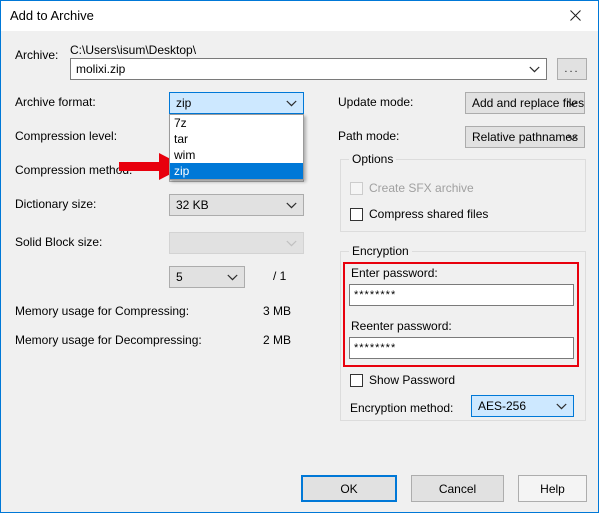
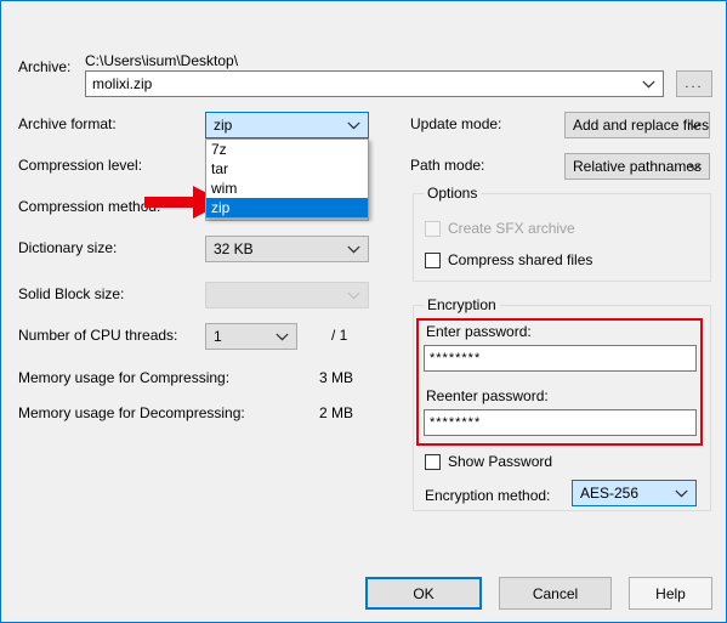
- Add to Archive
  Archive:
  C:\Users\isum\Desktop\
  molixi.zip
  ...
  Archive format:
  Compression level:
  Compression meth
  Dictionary size:
  Solid Block size:
+ Number of CPU threads:
  Memory usage for Compressing:
  Memory usage for Decompressing:
  3 MB
  2 MB
  32 KB
- 5
+ 1
  / 1
  zip
  7z
  tar
  wim
  zip
  Update mode:
  Add and replace fis
  Path mode:
  Relative pathname
  Options
  Create SFX archive
  Compress shared files
  Encryption
  Enter password:
  ********
  Reenter password:
  ********
  Show Password
  Encryption method:
  AES-256
  OK
  Cancel
  Help
